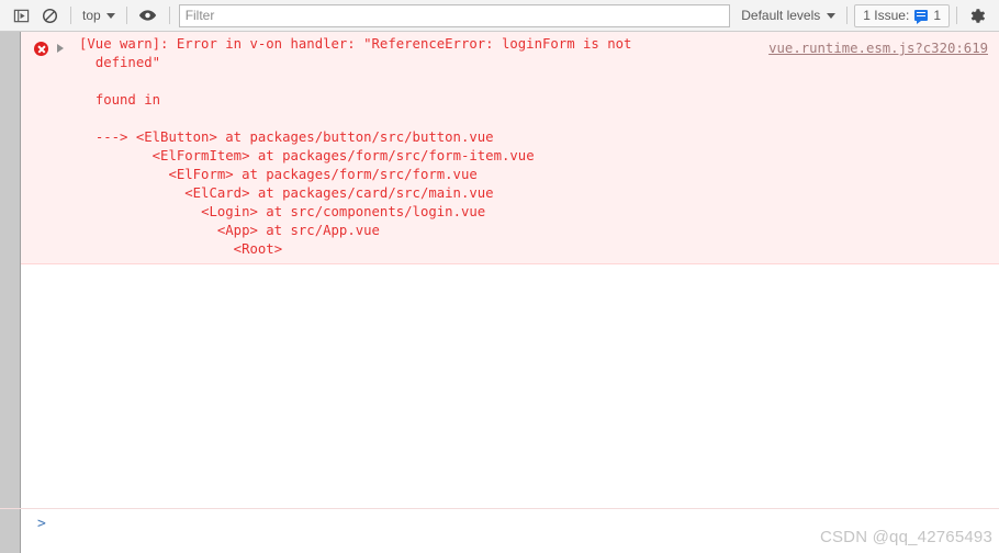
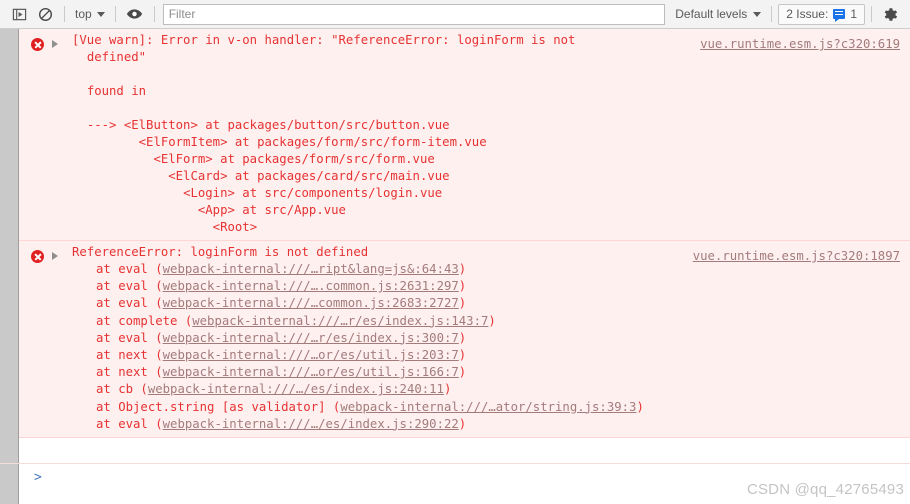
  top
  Filter
  Default levels
- 1 Issue:
+ 2 Issue:
  1
  [Vue warn]: Error in v-on handler: "ReferenceError: loginForm is not
  defined"
  found in
  ---> <ElButton> at packages/button/src/button.vue
  <ElFormItem> at packages/form/src/form-item.vue
  <ElForm> at packages/form/src/form.vue
  <ElCard> at packages/card/src/main.vue
  <Login> at src/components/login.vue
  <App> at src/App.vue
  <Root>
  vue.runtime.esm.js?c320:619
+ ReferenceError: loginForm is not defined
+ vue.runtime.esm.js?c320:1897
+ at eval (webpack-internal:///…ript&lang=js&:64:43)
+ at eval (webpack-internal:///….common.js:2631:297)
+ at eval (webpack-internal:///…common.js:2683:2727)
+ at complete (webpack-internal:///…r/es/index.js:143:7)
+ at eval (webpack-internal:///…r/es/index.js:300:7)
+ at next (webpack-internal:///…or/es/util.js:203:7)
+ at next (webpack-internal:///…or/es/util.js:166:7)
+ at cb (webpack-internal:///…/es/index.js:240:11)
+ at Object.string [as validator] (webpack-internal:///…ator/string.js:39:3)
+ at eval (webpack-internal:///…/es/index.js:290:22)
  >
  CSDN @qq_42765493
